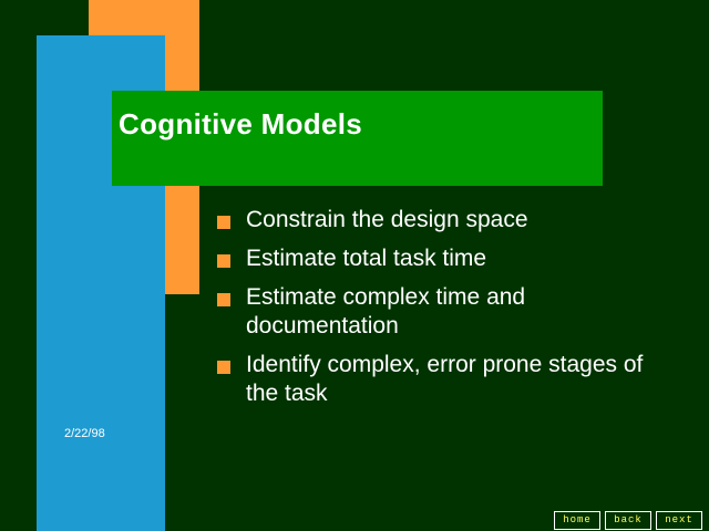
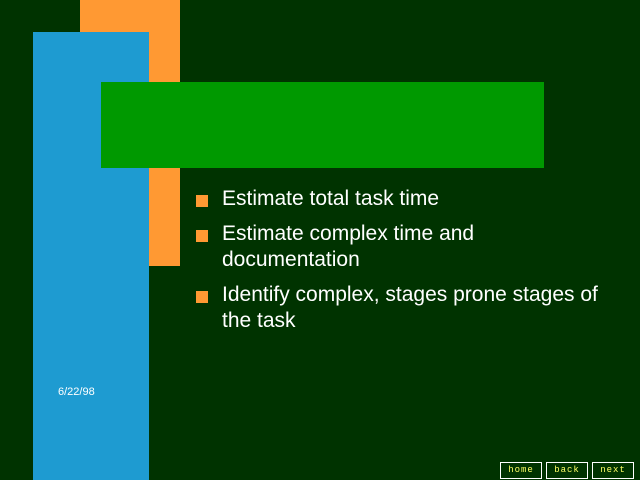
- Cognitive Models
- Constrain the design space
  Estimate total task time
  Estimate complex time and documentation
- Identify complex, error prone stages of the task
+ Identify complex, stages prone stages of the task
- 2/22/98
+ 6/22/98
  home
  back
  next
